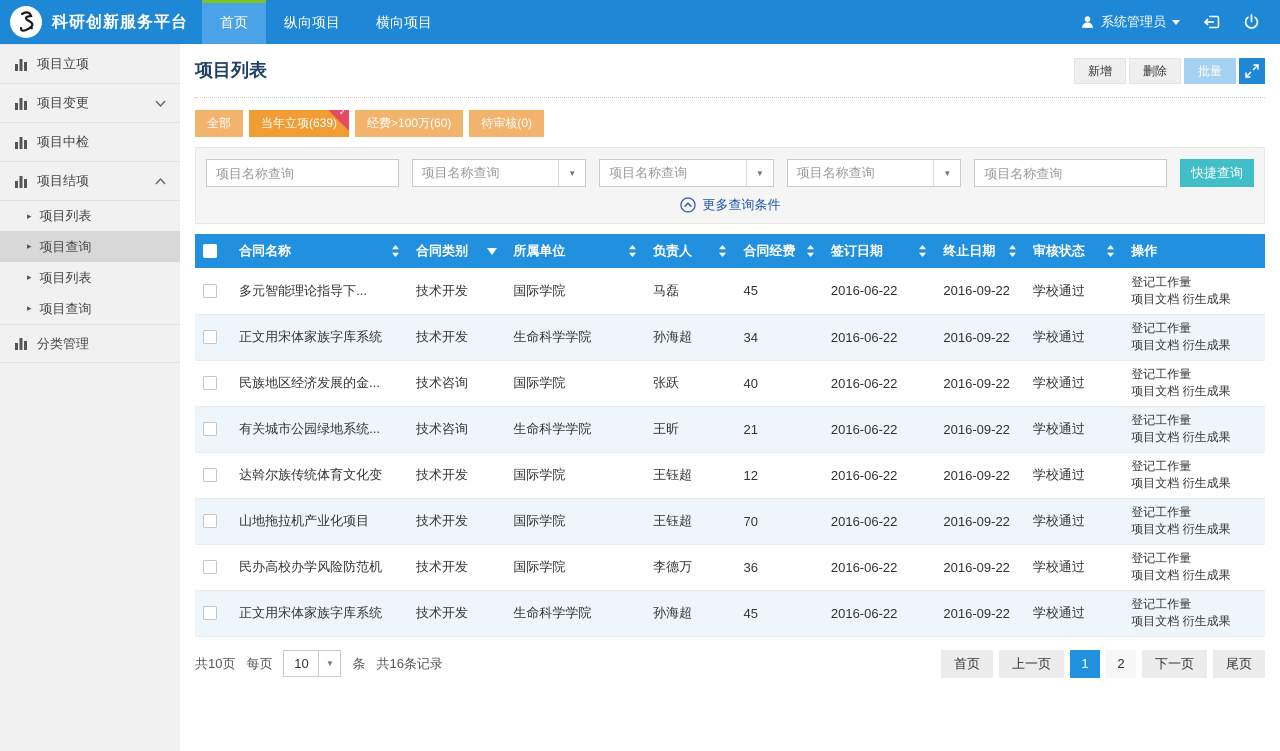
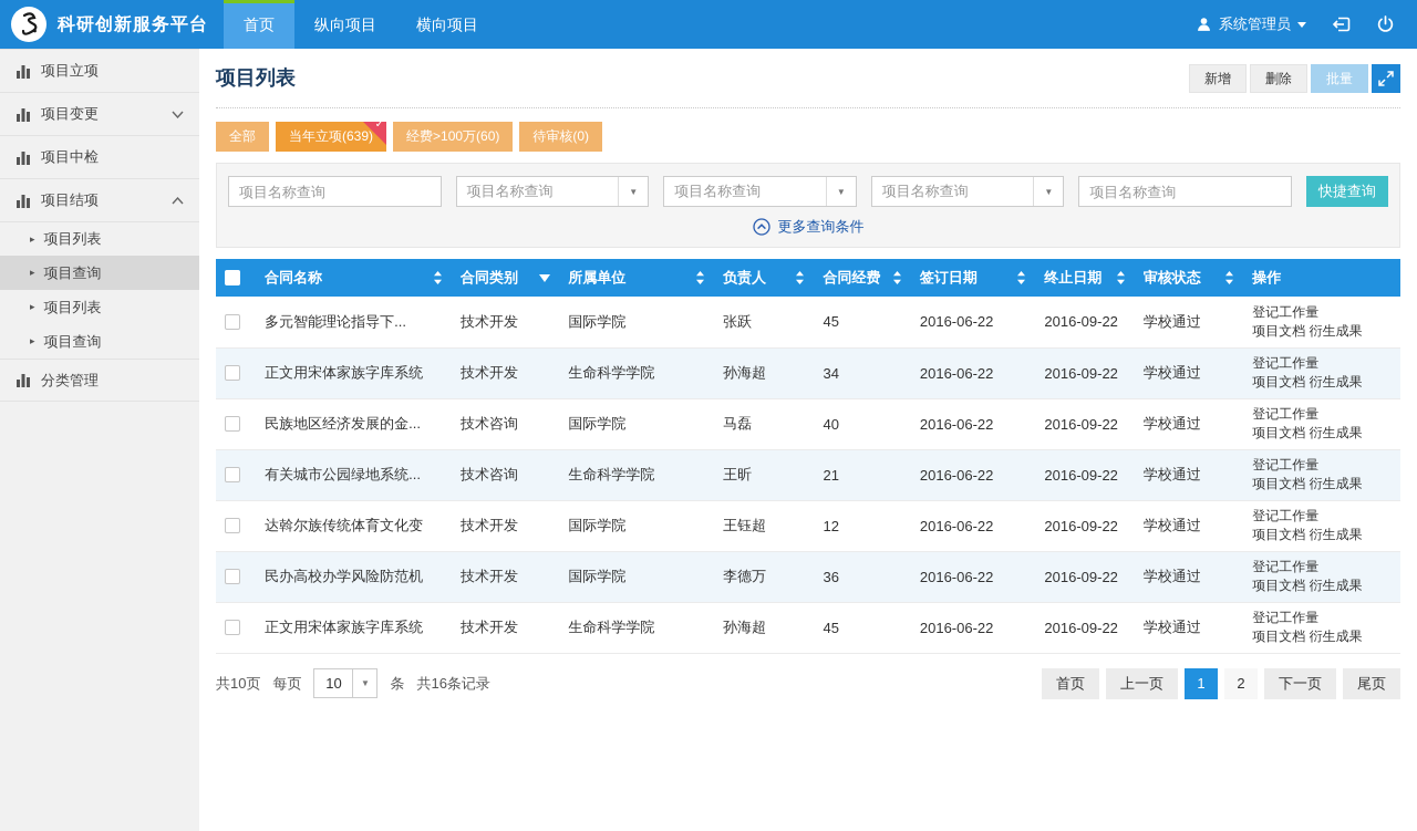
  科研创新服务平台
  首页
  纵向项目
  横向项目
  系统管理员
  项目立项
  项目变更
  项目中检
  项目结项
  ▸
  项目列表
  ▸
  项目查询
  ▸
  项目列表
  ▸
  项目查询
  分类管理
  项目列表
  新增
  删除
  批量
  全部
  当年立项(639)
  ✓
  经费>100万(60)
  待审核(0)
  项目名称查询
  项目名称查询
  ▼
  项目名称查询
  ▼
  项目名称查询
  ▼
  项目名称查询
  快捷查询
  更多查询条件
  	合同名称	合同类别	所属单位	负责人	合同经费	签订日期	终止日期	审核状态	操作
- 	多元智能理论指导下...	技术开发	国际学院	马磊	45	2016-06-22	2016-09-22	学校通过	登记工作量项目文档 衍生成果
+ 	多元智能理论指导下...	技术开发	国际学院	张跃	45	2016-06-22	2016-09-22	学校通过	登记工作量项目文档 衍生成果
  	正文用宋体家族字库系统	技术开发	生命科学学院	孙海超	34	2016-06-22	2016-09-22	学校通过	登记工作量项目文档 衍生成果
- 	民族地区经济发展的金...	技术咨询	国际学院	张跃	40	2016-06-22	2016-09-22	学校通过	登记工作量项目文档 衍生成果
+ 	民族地区经济发展的金...	技术咨询	国际学院	马磊	40	2016-06-22	2016-09-22	学校通过	登记工作量项目文档 衍生成果
  	有关城市公园绿地系统...	技术咨询	生命科学学院	王昕	21	2016-06-22	2016-09-22	学校通过	登记工作量项目文档 衍生成果
  	达斡尔族传统体育文化变	技术开发	国际学院	王钰超	12	2016-06-22	2016-09-22	学校通过	登记工作量项目文档 衍生成果
- 	山地拖拉机产业化项目	技术开发	国际学院	王钰超	70	2016-06-22	2016-09-22	学校通过	登记工作量项目文档 衍生成果
  	民办高校办学风险防范机	技术开发	国际学院	李德万	36	2016-06-22	2016-09-22	学校通过	登记工作量项目文档 衍生成果
  	正文用宋体家族字库系统	技术开发	生命科学学院	孙海超	45	2016-06-22	2016-09-22	学校通过	登记工作量项目文档 衍生成果
  共10页
  每页
  10
  ▼
  条
  共16条记录
  首页
  上一页
  1
  2
  下一页
  尾页
